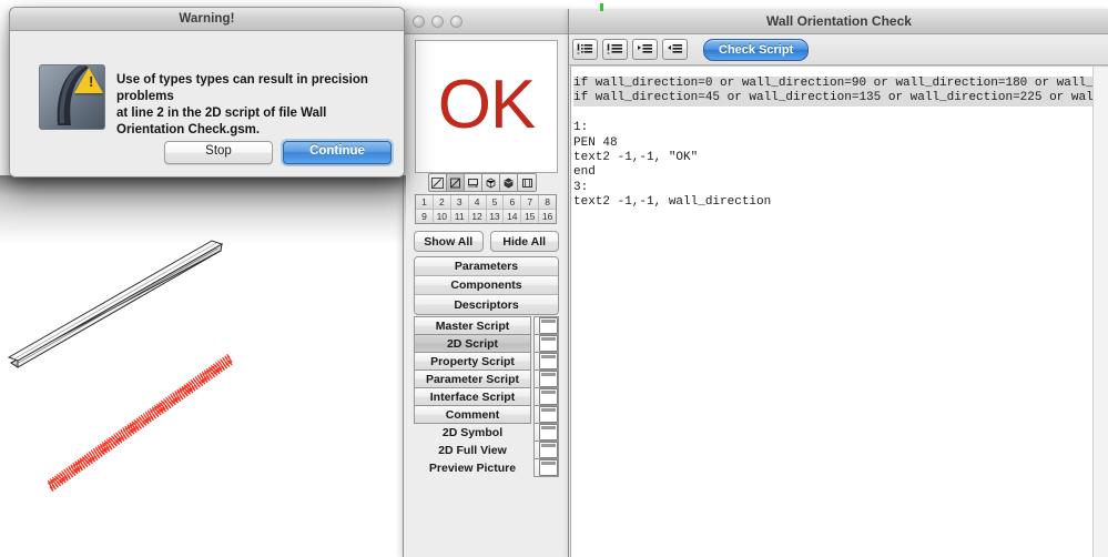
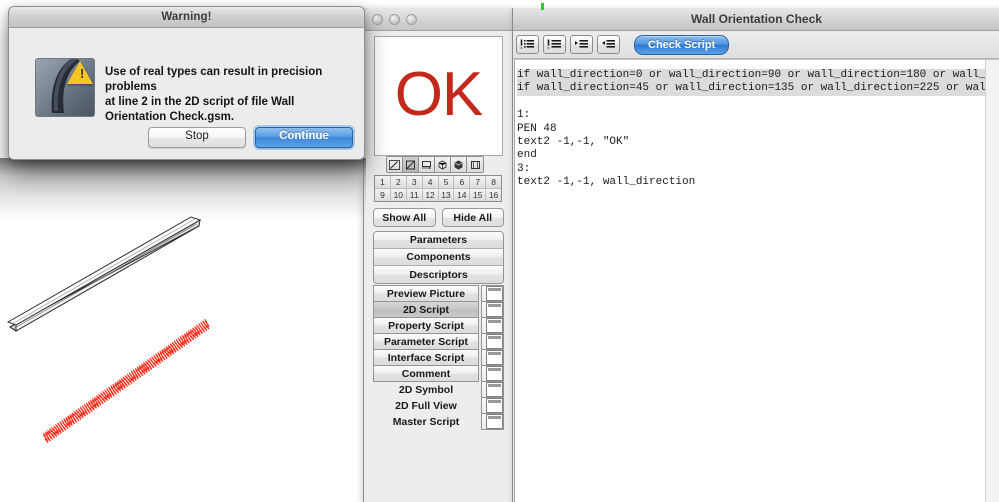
  OK
  1
  2
  3
  4
  5
  6
  7
  8
  9
  10
  11
  12
  13
  14
  15
  16
  Show All
  Hide All
  Parameters
  Components
  Descriptors
- Master Script
+ Preview Picture
  2D Script
  Property Script
  Parameter Script
  Interface Script
  Comment
  2D Symbol
  2D Full View
- Preview Picture
+ Master Script
  Wall Orientation Check
  Check Script
  if wall_direction=0 or wall_direction=90 or wall_direction=180 or wall_
  if wall_direction=45 or wall_direction=135 or wall_direction=225 or wal
  1:
  PEN 48
  text2 -1,-1, "OK"
  end
  3:
  text2 -1,-1, wall_direction
  Warning!
  !
- Use of types types can result in precision
+ Use of real types can result in precision
  problems
  at line 2 in the 2D script of file Wall
  Orientation Check.gsm.
  Stop
  Continue
